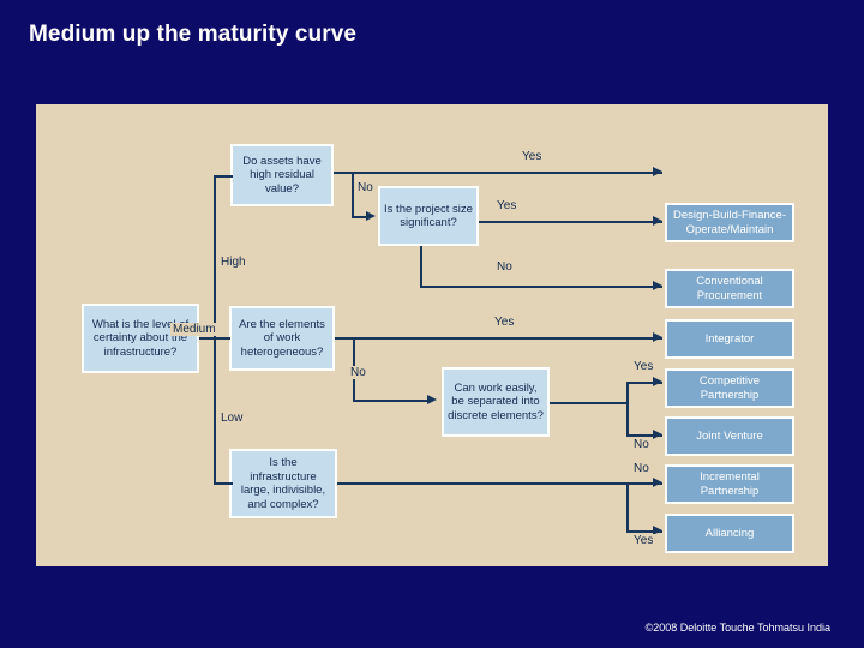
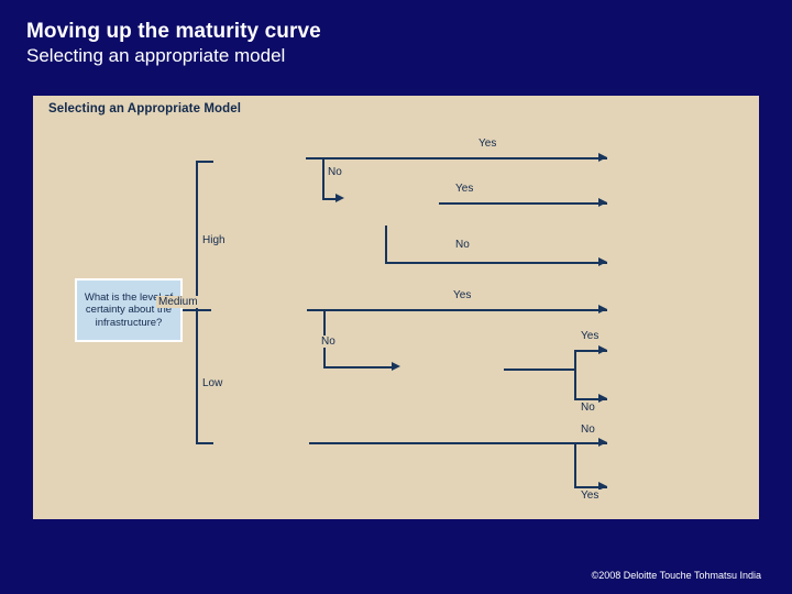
- Medium up the maturity curve
+ Moving up the maturity curve
+ Selecting an appropriate model
+ Selecting an Appropriate Model
  What is the lev certainty about the infrastructure?
- Do assets have high residual value?
- Is the project size significant?
- Are the elements of work heterogeneous?
- Can work easily, be separated into discrete elements?
- Is the infrastructure large, indivisible, and complex?
- Design-Build-Finance-Operate/Maintain
- Conventional Procurement
- Integrator
- Competitive Partnership
- Joint Venture
- Incremental Partnership
- Alliancing
  High
  Medium
  Low
  No
  Yes
  Yes
  No
  Yes
  No
  Yes
  No
  No
  Yes
  ©2008 Deloitte Touche Tohmatsu India
